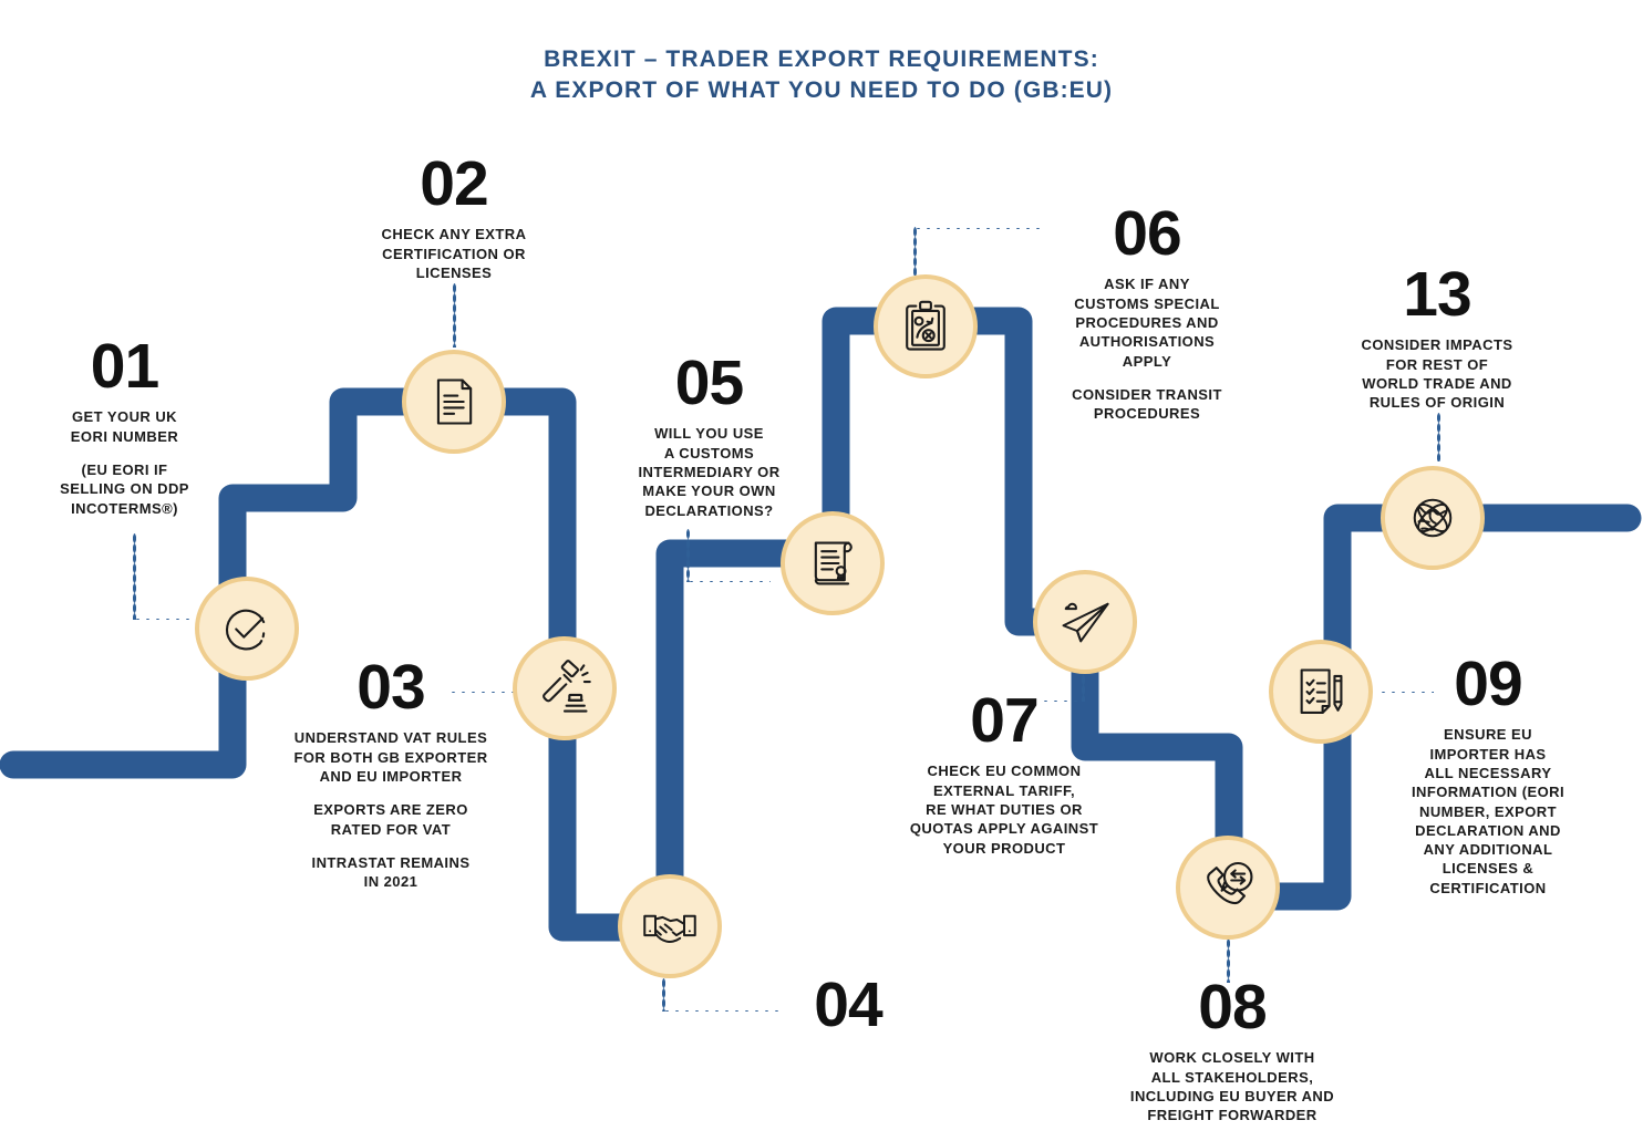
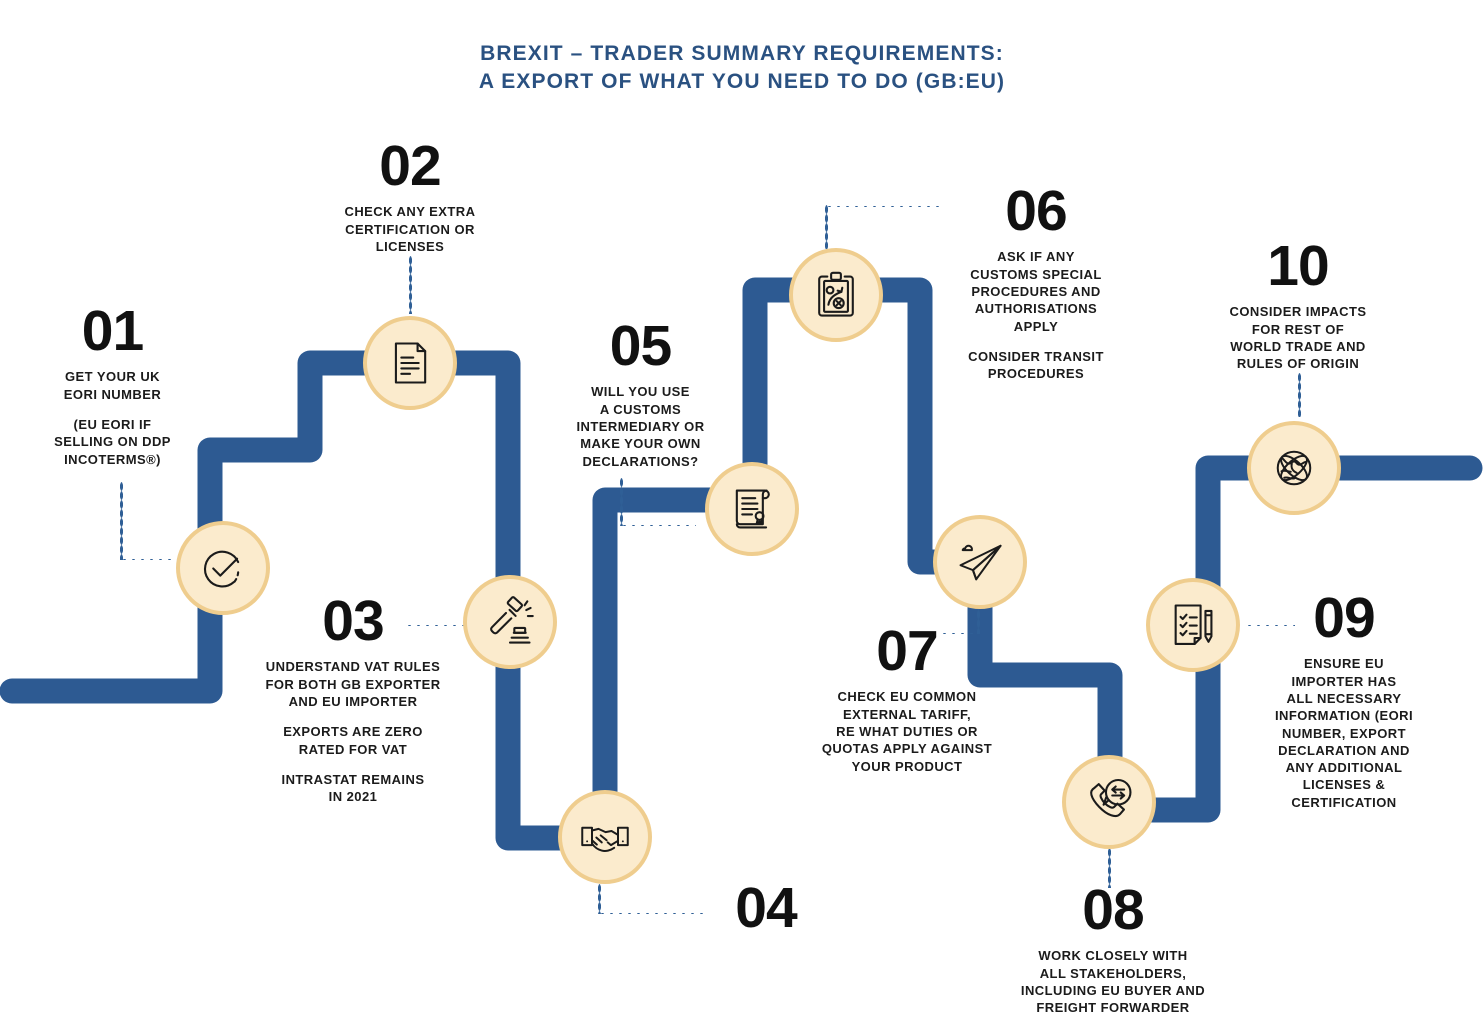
- BREXIT – TRADER EXPORT REQUIREMENTS:
+ BREXIT – TRADER SUMMARY REQUIREMENTS:
  A EXPORT OF WHAT YOU NEED TO DO (GB:EU)
  01
  GET YOUR UK
  EORI NUMBER
  (EU EORI IF
  SELLING ON DDP
  INCOTERMS®)
  02
  CHECK ANY EXTRA
  CERTIFICATION OR
  LICENSES
  03
  UNDERSTAND VAT RULES
  FOR BOTH GB EXPORTER
  AND EU IMPORTER
  EXPORTS ARE ZERO
  RATED FOR VAT
  INTRASTAT REMAINS
  IN 2021
  04
  05
  WILL YOU USE
  A CUSTOMS
  INTERMEDIARY OR
  MAKE YOUR OWN
  DECLARATIONS?
  06
  ASK IF ANY
  CUSTOMS SPECIAL
  PROCEDURES AND
  AUTHORISATIONS
  APPLY
  CONSIDER TRANSIT
  PROCEDURES
  07
  CHECK EU COMMON
  EXTERNAL TARIFF,
  RE WHAT DUTIES OR
  QUOTAS APPLY AGAINST
  YOUR PRODUCT
  08
  WORK CLOSELY WITH
  ALL STAKEHOLDERS,
  INCLUDING EU BUYER AND
  FREIGHT FORWARDER
  09
  ENSURE EU
  IMPORTER HAS
  ALL NECESSARY
  INFORMATION (EORI
  NUMBER, EXPORT
  DECLARATION AND
  ANY ADDITIONAL
  LICENSES &
  CERTIFICATION
- 13
+ 10
  CONSIDER IMPACTS
  FOR REST OF
  WORLD TRADE AND
  RULES OF ORIGIN
